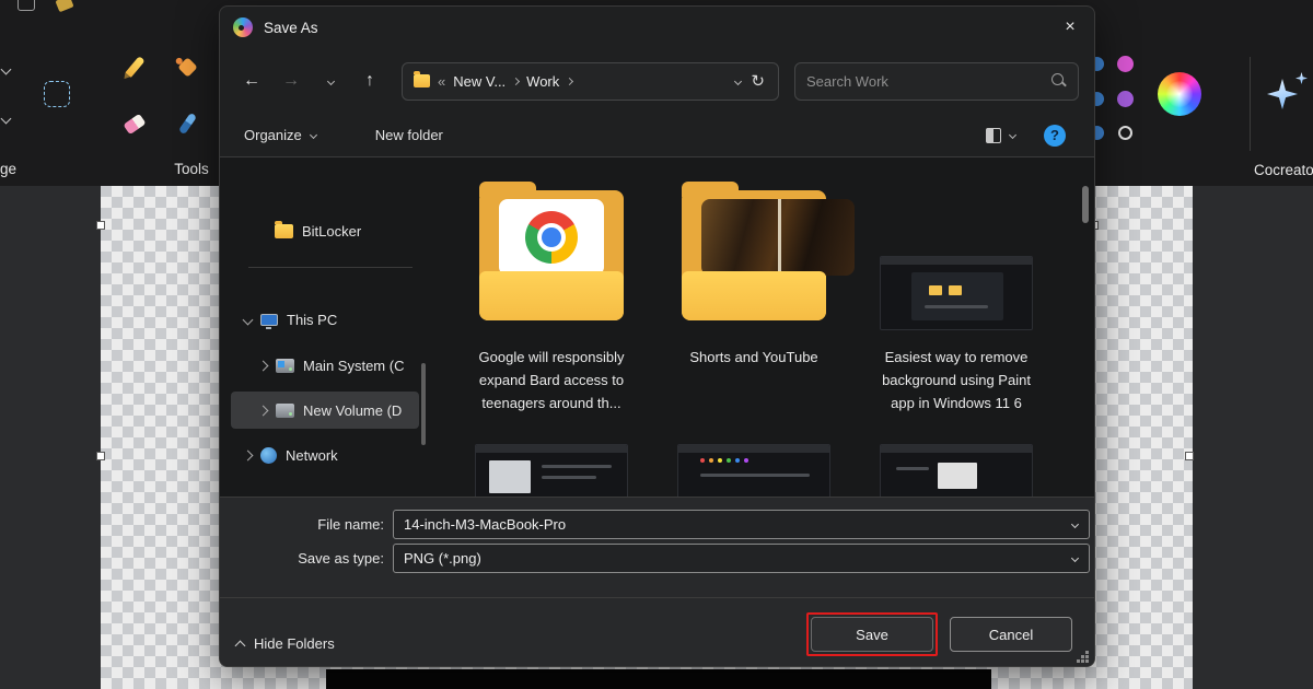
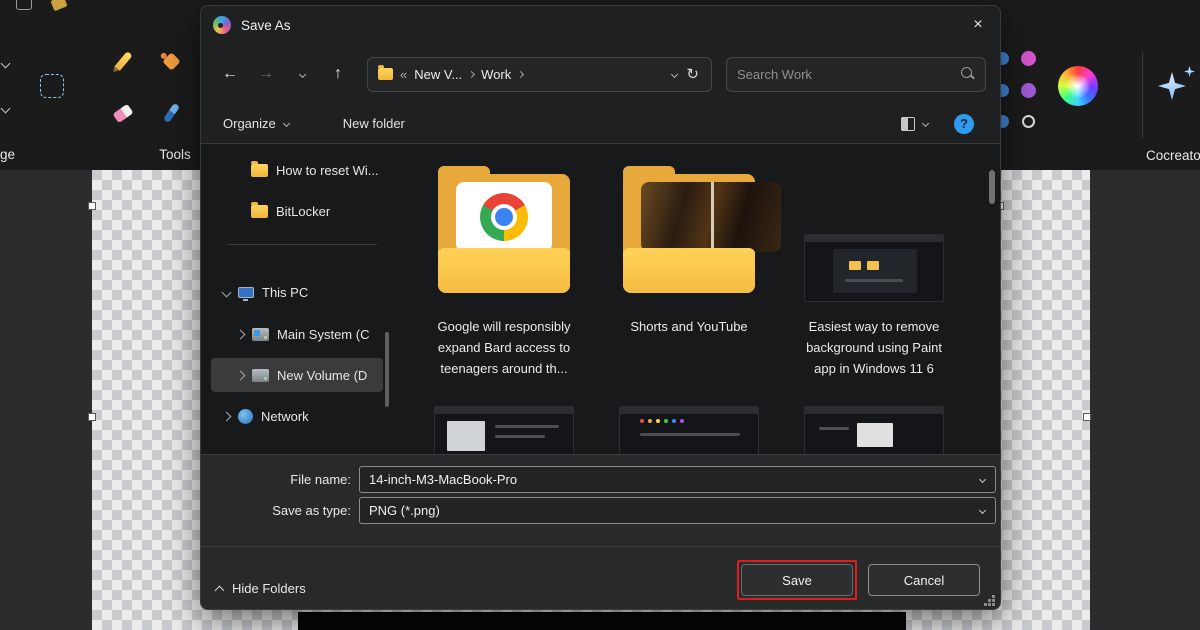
  ge
  Tools
  Cocreato
  Save As
  ×
  ←
  →
  ↑
  «
  New V...
  Work
  ↻
  Search Work
  Organize
  New folder
  ?
+ How to reset Wi...
  BitLocker
  This PC
  Main System (C
  New Volume (D
  Network
  Google will responsibly expand Bard access to teenagers around th...
  Shorts and YouTube
  Easiest way to remove background using Paint app in Windows 11 6
  File name:
  14-inch-M3-MacBook-Pro
  Save as type:
  PNG (*.png)
  Hide Folders
  Save
  Cancel
